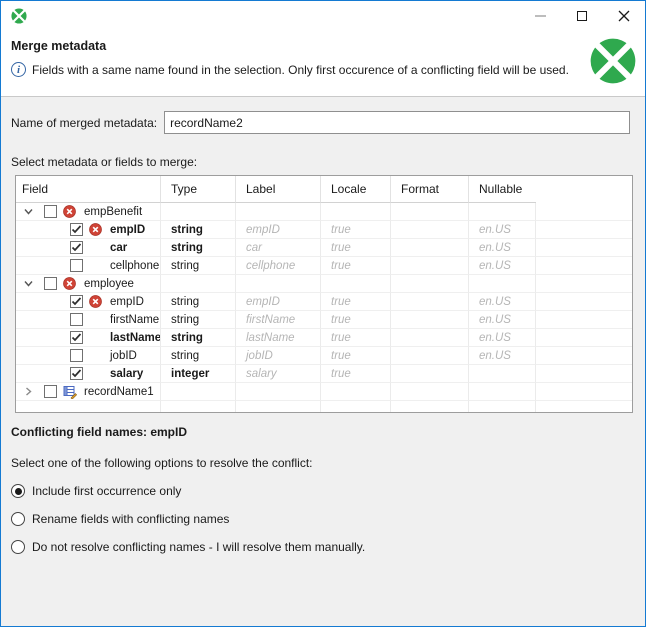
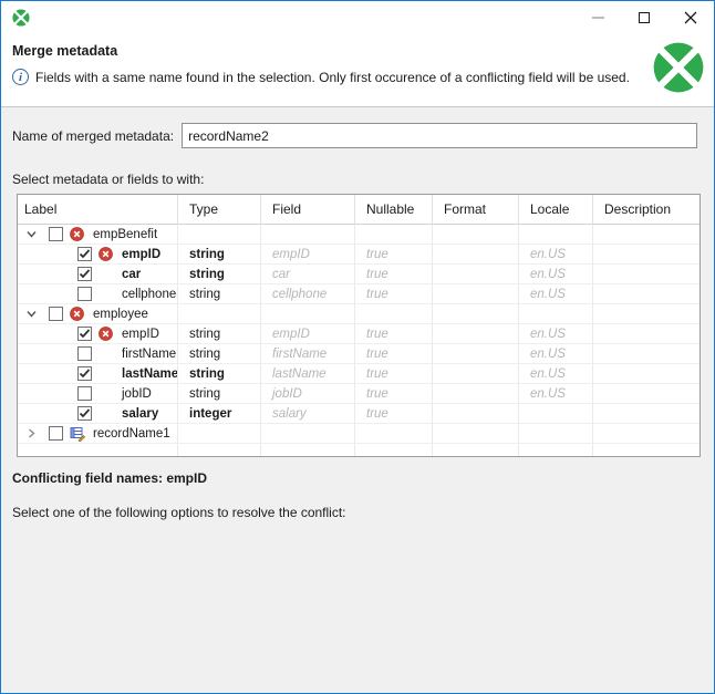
  Merge metadata
  i
  Fields with a same name found in the selection. Only first occurence of a conflicting field will be used.
  Name of merged metadata:
  recordName2
- Select metadata or fields to merge:
+ Select metadata or fields to with:
- Field
+ Label
  Type
- Label
+ Field
- Locale
+ Nullable
  Format
- Nullable
+ Locale
+ Description
  empBenefit
  empID
  string
  empID
  true
  en.US
  car
  string
  car
  true
  en.US
  cellphone
  string
  cellphone
  true
  en.US
  employee
  empID
  string
  empID
  true
  en.US
  firstName
  string
  firstName
  true
  en.US
  lastName
  string
  lastName
  true
  en.US
  jobID
  string
  jobID
  true
  en.US
  salary
  integer
  salary
  true
  recordName1
  Conflicting field names: empID
  Select one of the following options to resolve the conflict:
- Include first occurrence only
- Rename fields with conflicting names
- Do not resolve conflicting names - I will resolve them manually.
